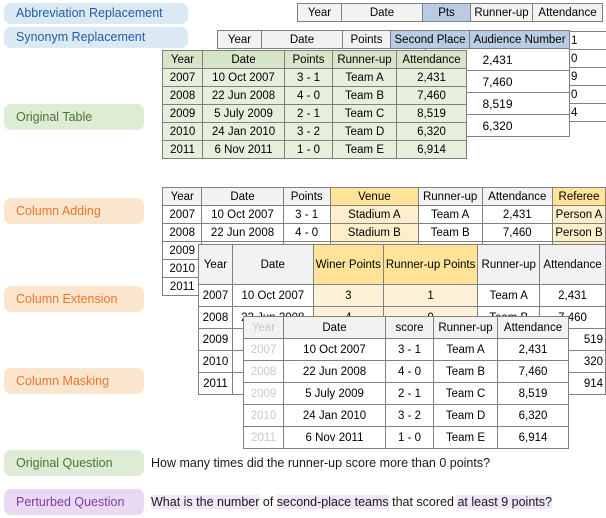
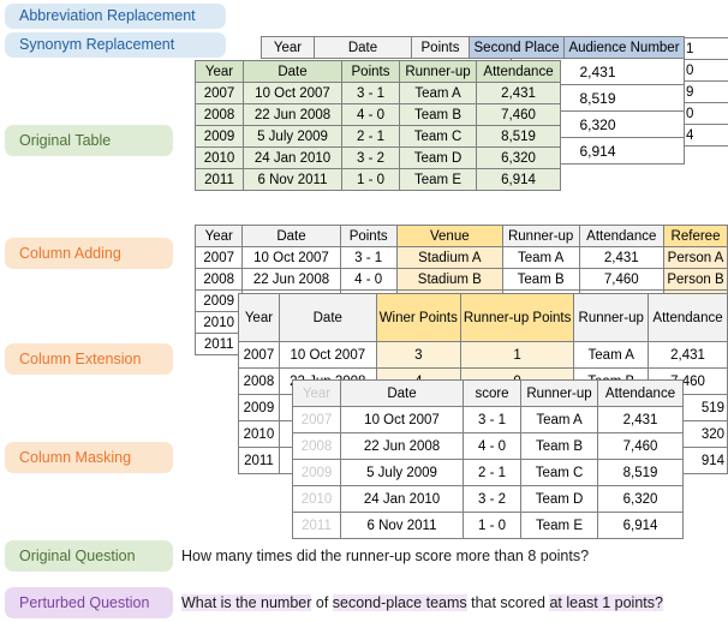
  Abbreviation Replacement
  Synonym Replacement
  Original Table
  Column Adding
  Column Extension
  Column Masking
  Original Question
  Perturbed Question
  1
  0
  9
  0
  4
- Year	Date	Pts	Runner-up	Attendance
  Year	Date	Points	Second Place	Audience Number
  2,431
- 7,460
  8,519
  6,320
+ 6,914
  Year	Date	Points	Runner-up	Attendance
  2007	10 Oct 2007	3 - 1	Team A	2,431
  2008	22 Jun 2008	4 - 0	Team B	7,460
  2009	5 July 2009	2 - 1	Team C	8,519
  2010	24 Jan 2010	3 - 2	Team D	6,320
  2011	6 Nov 2011	1 - 0	Team E	6,914
  Year	Date	Points	Venue	Runner-up	Attendance	Referee
  2007	10 Oct 2007	3 - 1	Stadium A	Team A	2,431	Person A
  2008	22 Jun 2008	4 - 0	Stadium B	Team B	7,460	Person B
  Year	Date	Winer Points	Runner-up Points	Runner-up	Attendance
  2007	10 Oct 2007	3	1	Team A	2,431
  2009					519
  2010					320
  2011					914
  Year	Date	score	Runner-up	Attendance
  2007	10 Oct 2007	3 - 1	Team A	2,431
  2008	22 Jun 2008	4 - 0	Team B	7,460
  2009	5 July 2009	2 - 1	Team C	8,519
  2010	24 Jan 2010	3 - 2	Team D	6,320
  2011	6 Nov 2011	1 - 0	Team E	6,914
- How many times did the runner-up score more than 0 points?
+ How many times did the runner-up score more than 8 points?
- What is the number of second-place teams that scored at least 9 points?
+ What is the number of second-place teams that scored at least 1 points?
